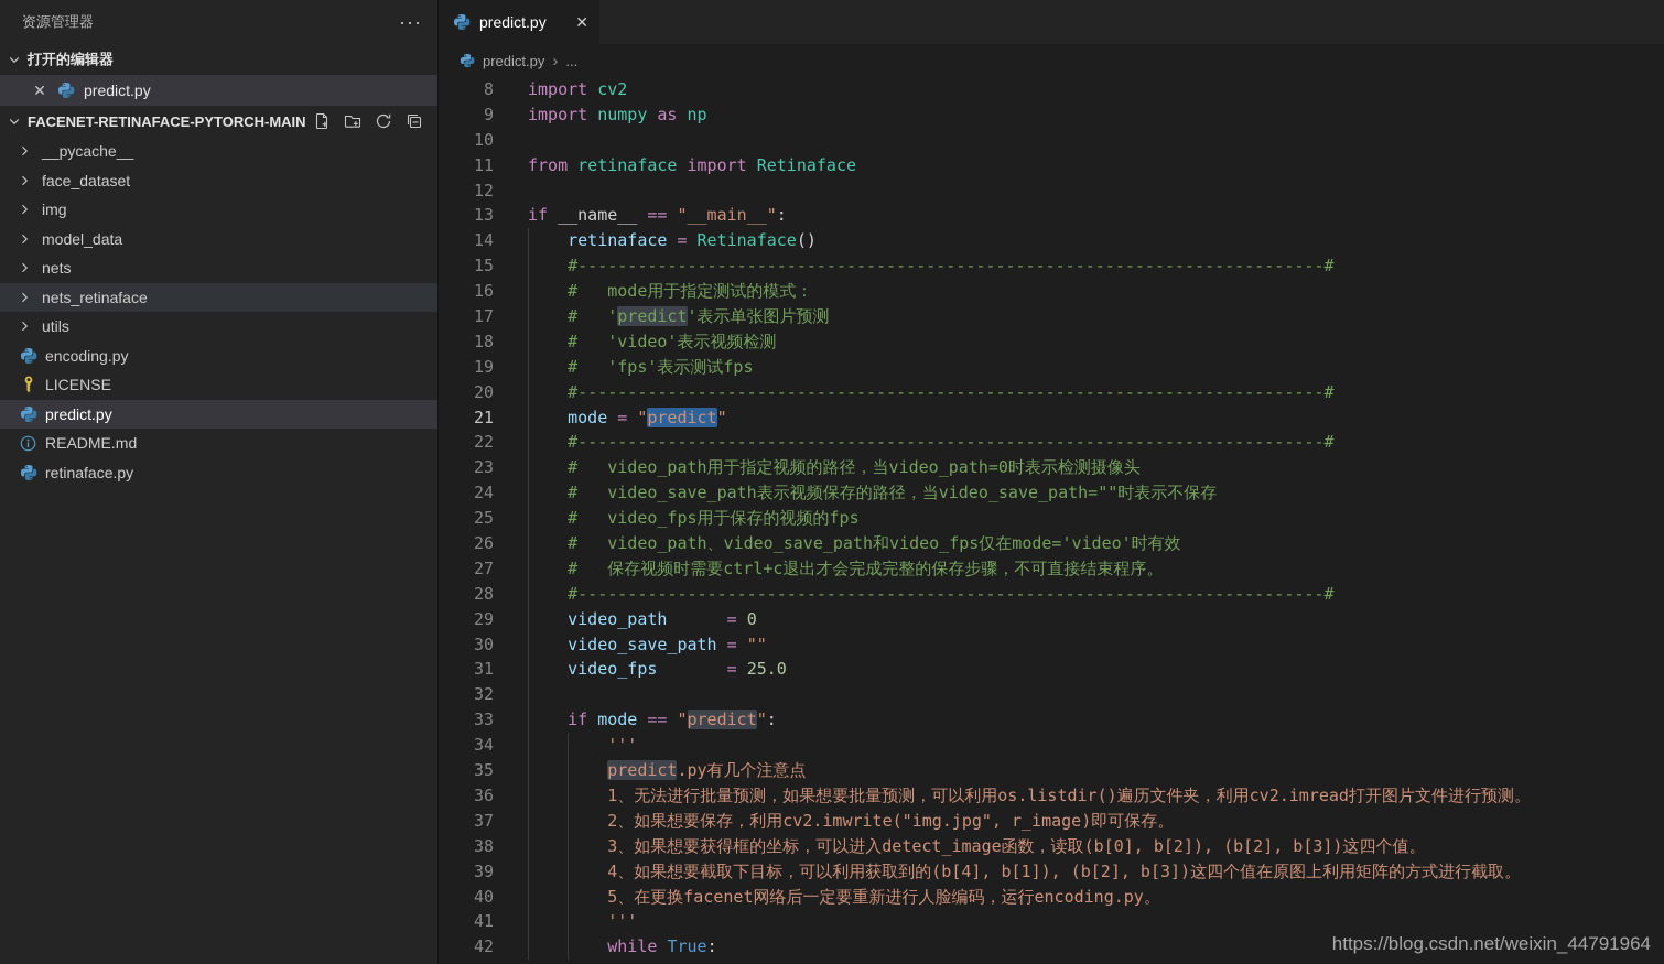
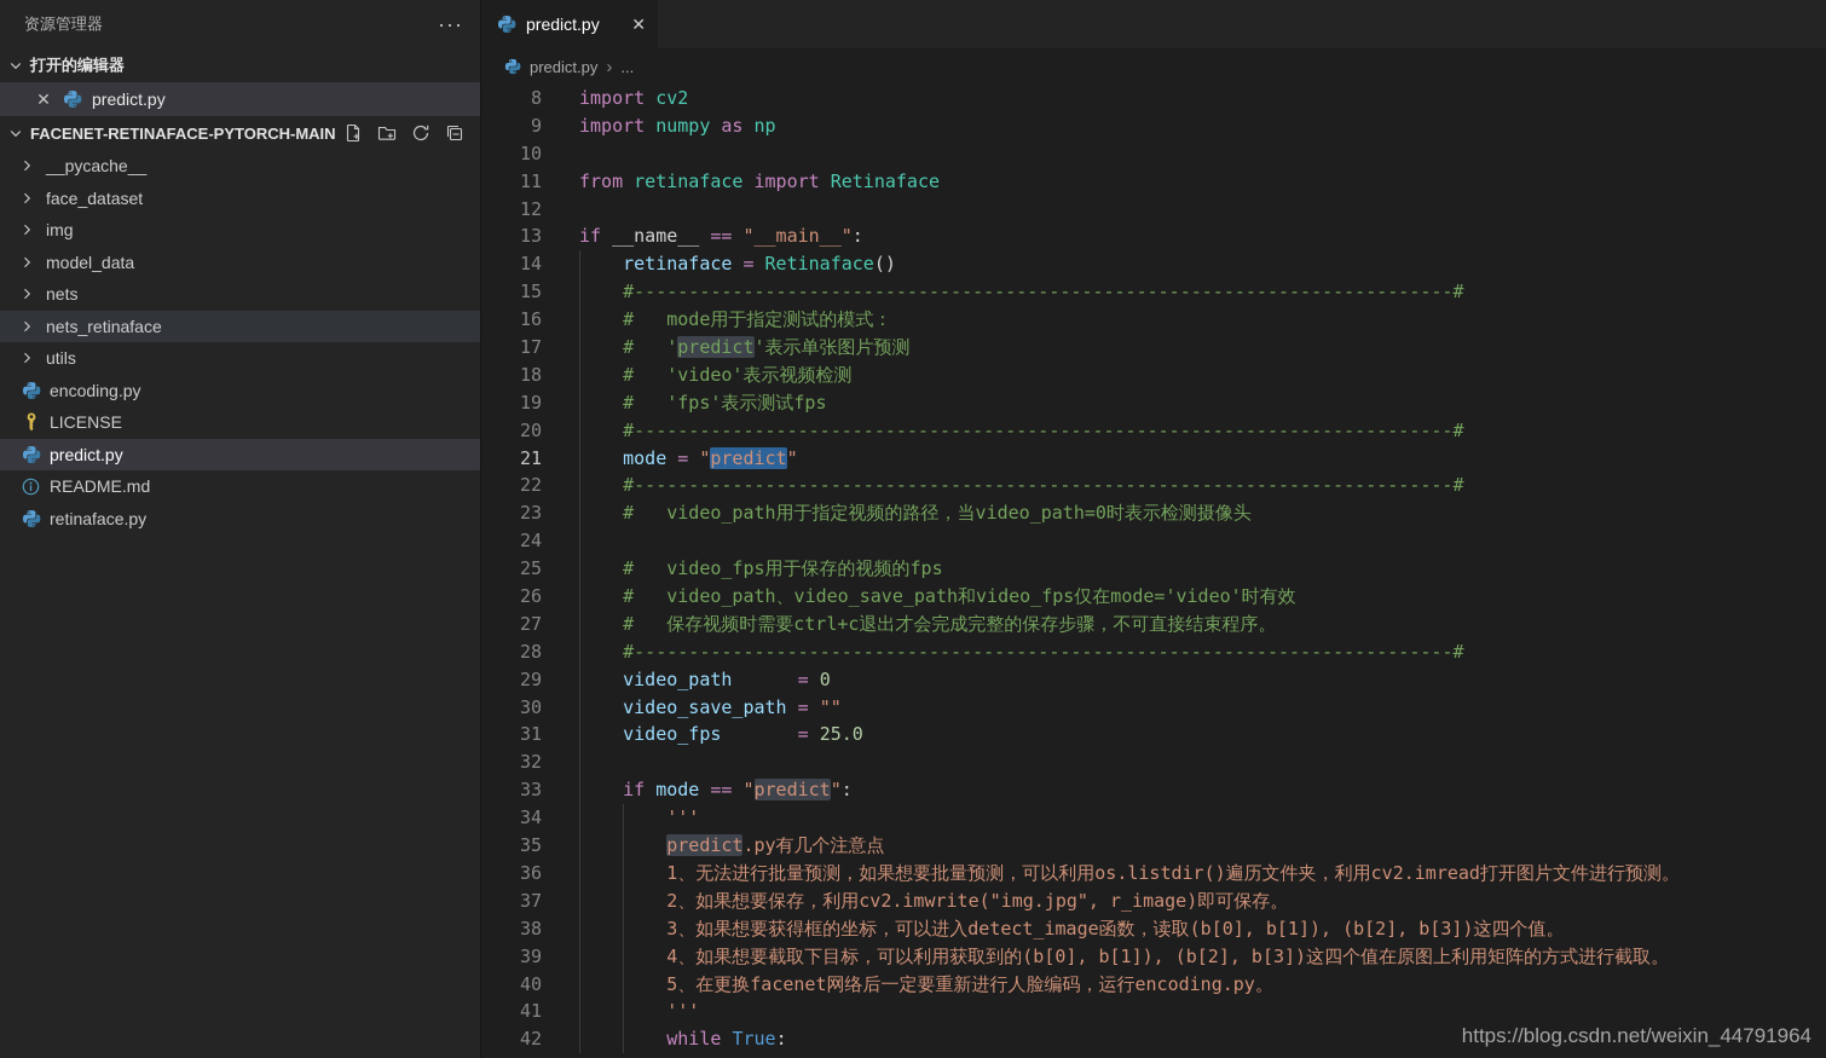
  资源管理器
  ···
  打开的编辑器
  ✕
  predict.py
  FACENET-RETINAFACE-PYTORCH-MAIN
  __pycache__
  face_dataset
  img
  model_data
  nets
  nets_retinaface
  utils
  encoding.py
  LICENSE
  predict.py
  README.md
  retinaface.py
  predict.py
  ✕
  predict.py
  ›
  ...
  8
  import cv2
  9
  import numpy as np
  10
  11
  from retinaface import Retinaface
  12
  13
  if __name__ == "__main__":
  14
  retinaface = Retinaface()
  15
  #---------------------------------------------------------------------------#
  16
  # mode用于指定测试的模式：
  17
  # 'predict'表示单张图片预测
  18
  # 'video'表示视频检测
  19
  # 'fps'表示测试fps
  20
  #---------------------------------------------------------------------------#
  21
  mode = "predict"
  22
  #---------------------------------------------------------------------------#
  23
  # video_path用于指定视频的路径，当video_path=0时表示检测摄像头
  24
- # video_save_path表示视频保存的路径，当video_save_path=""时表示不保存
  25
  # video_fps用于保存的视频的fps
  26
  # video_path、video_save_path和video_fps仅在mode='video'时有效
  27
  # 保存视频时需要ctrl+c退出才会完成完整的保存步骤，不可直接结束程序。
  28
  #---------------------------------------------------------------------------#
  29
  video_path = 0
  30
  video_save_path = ""
  31
  video_fps = 25.0
  32
  33
  if mode == "predict":
  34
  '''
  35
  predict.py有几个注意点
  36
  1、无法进行批量预测，如果想要批量预测，可以利用os.listdir()遍历文件夹，利用cv2.imread打开图片文件进行预测。
  37
  2、如果想要保存，利用cv2.imwrite("img.jpg", r_image)即可保存。
  38
- 3、如果想要获得框的坐标，可以进入detect_image函数，读取(b[0], b[2]), (b[2], b[3])这四个值。
+ 3、如果想要获得框的坐标，可以进入detect_image函数，读取(b[0], b[1]), (b[2], b[3])这四个值。
  39
- 4、如果想要截取下目标，可以利用获取到的(b[4], b[1]), (b[2], b[3])这四个值在原图上利用矩阵的方式进行截取。
+ 4、如果想要截取下目标，可以利用获取到的(b[0], b[1]), (b[2], b[3])这四个值在原图上利用矩阵的方式进行截取。
  40
  5、在更换facenet网络后一定要重新进行人脸编码，运行encoding.py。
  41
  '''
  42
  while True:
  https://blog.csdn.net/weixin_44791964
